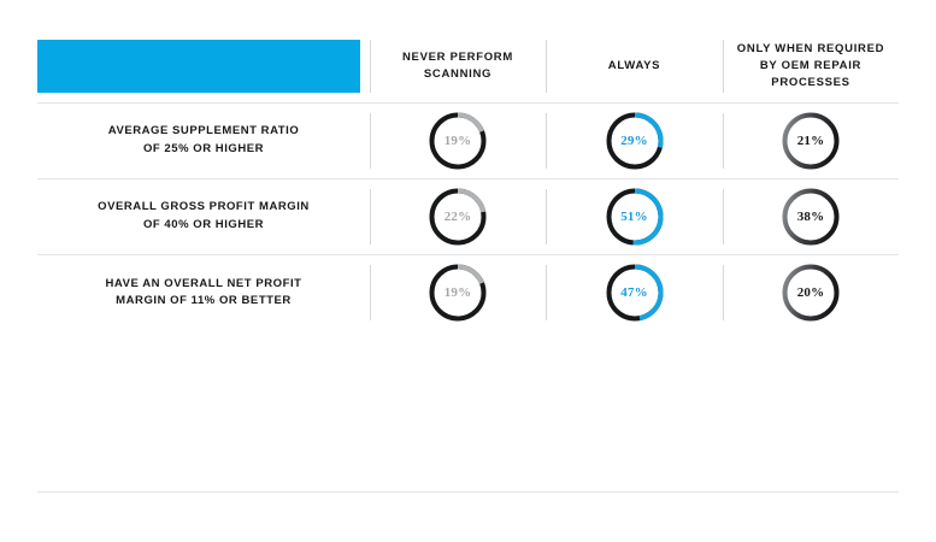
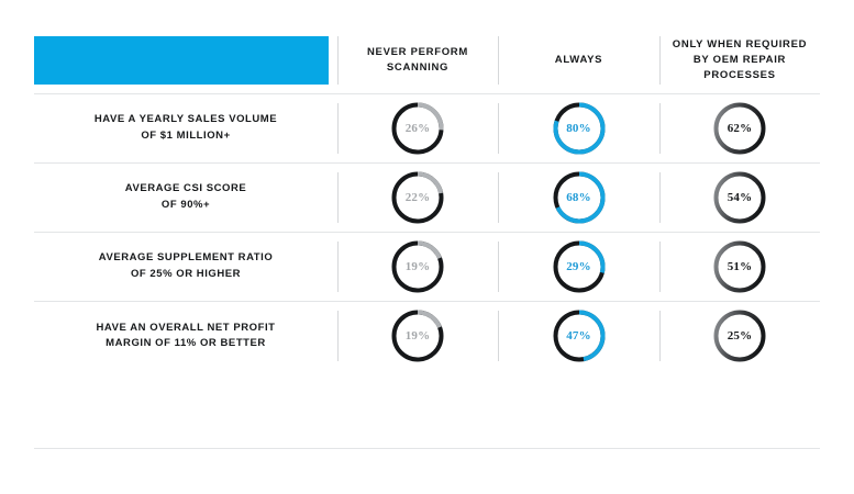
  	NEVER PERFORM SCANNING	ALWAYS	ONLY WHEN REQUIRED BY OEM REPAIR PROCESSES
+ HAVE A YEARLY SALES VOLUME OF $1 MILLION+	26%	80%	62%
+ AVERAGE CSI SCORE OF 90%+	22%	68%	54%
- AVERAGE SUPPLEMENT RATIO OF 25% OR HIGHER	19%	29%	21%
+ AVERAGE SUPPLEMENT RATIO OF 25% OR HIGHER	19%	29%	51%
- OVERALL GROSS PROFIT MARGIN OF 40% OR HIGHER	22%	51%	38%
- HAVE AN OVERALL NET PROFIT MARGIN OF 11% OR BETTER	19%	47%	20%
+ HAVE AN OVERALL NET PROFIT MARGIN OF 11% OR BETTER	19%	47%	25%
